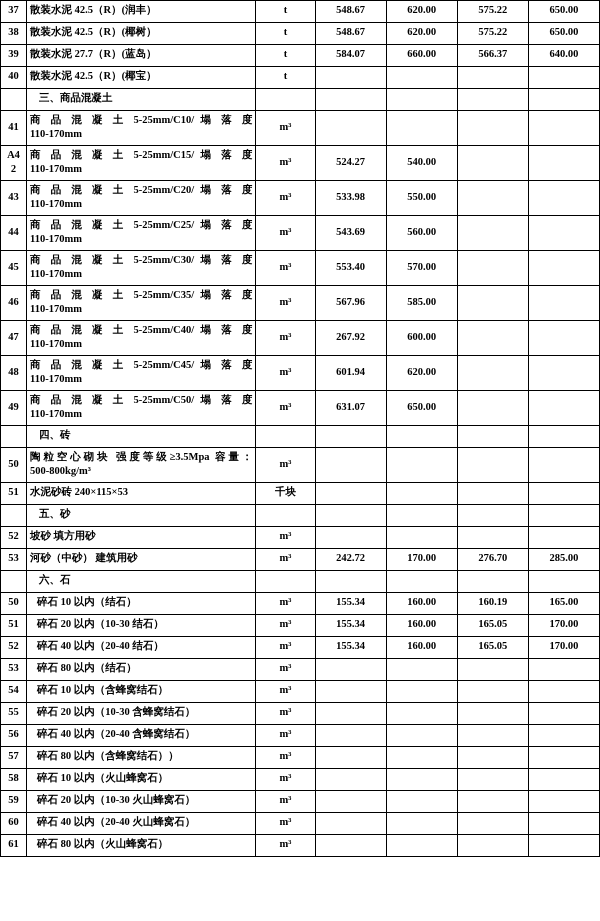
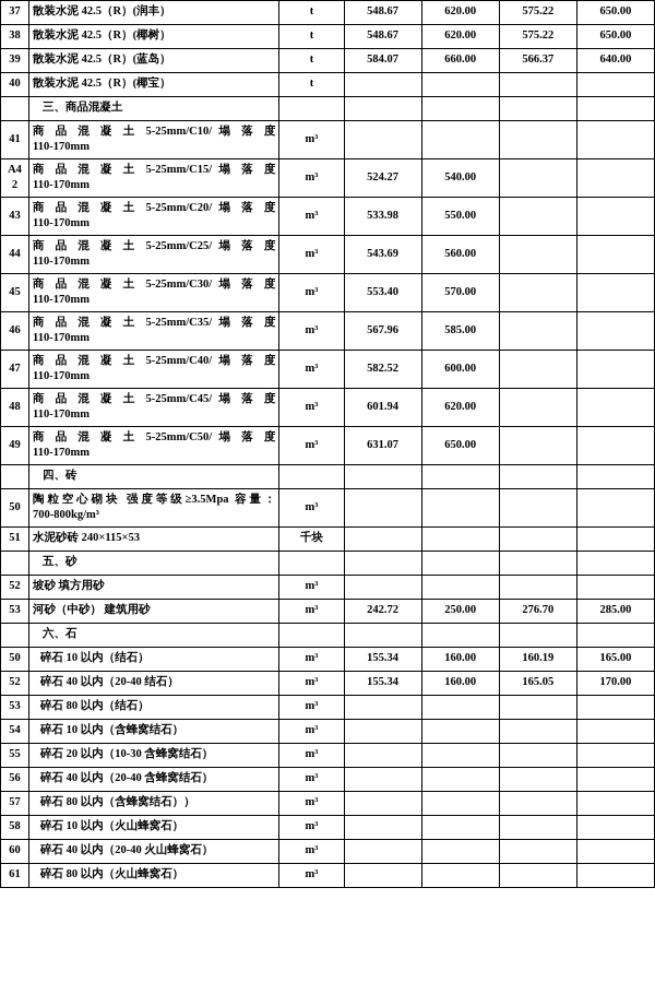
  37	散装水泥 42.5（R）(润丰）	t	548.67	620.00	575.22	650.00
  38	散装水泥 42.5（R）(椰树）	t	548.67	620.00	575.22	650.00
- 39	散装水泥 27.7（R）(蓝岛）	t	584.07	660.00	566.37	640.00
+ 39	散装水泥 42.5（R）(蓝岛）	t	584.07	660.00	566.37	640.00
  40	散装水泥 42.5（R）(椰宝）	t
  	三、商品混凝土
  41	商 品 混 凝 土 5-25mm/C10/ 塌 落 度110-170mm	m³
  A42	商 品 混 凝 土 5-25mm/C15/ 塌 落 度110-170mm	m³	524.27	540.00
  43	商 品 混 凝 土 5-25mm/C20/ 塌 落 度110-170mm	m³	533.98	550.00
  44	商 品 混 凝 土 5-25mm/C25/ 塌 落 度110-170mm	m³	543.69	560.00
  45	商 品 混 凝 土 5-25mm/C30/ 塌 落 度110-170mm	m³	553.40	570.00
  46	商 品 混 凝 土 5-25mm/C35/ 塌 落 度110-170mm	m³	567.96	585.00
- 47	商 品 混 凝 土 5-25mm/C40/ 塌 落 度110-170mm	m³	267.92	600.00
+ 47	商 品 混 凝 土 5-25mm/C40/ 塌 落 度110-170mm	m³	582.52	600.00
  48	商 品 混 凝 土 5-25mm/C45/ 塌 落 度110-170mm	m³	601.94	620.00
  49	商 品 混 凝 土 5-25mm/C50/ 塌 落 度110-170mm	m³	631.07	650.00
  	四、砖
- 50	陶粒空心砌块 强度等级≥3.5Mpa 容量：500-800kg/m³	m³
+ 50	陶粒空心砌块 强度等级≥3.5Mpa 容量：700-800kg/m³	m³
  51	水泥砂砖 240×115×53	千块
  	五、砂
  52	坡砂 填方用砂	m³
- 53	河砂（中砂） 建筑用砂	m³	242.72	170.00	276.70	285.00
+ 53	河砂（中砂） 建筑用砂	m³	242.72	250.00	276.70	285.00
  	六、石
  50	碎石 10 以内（结石）	m³	155.34	160.00	160.19	165.00
- 51	碎石 20 以内（10-30 结石）	m³	155.34	160.00	165.05	170.00
  52	碎石 40 以内（20-40 结石）	m³	155.34	160.00	165.05	170.00
  53	碎石 80 以内（结石）	m³
  54	碎石 10 以内（含蜂窝结石）	m³
  55	碎石 20 以内（10-30 含蜂窝结石）	m³
  56	碎石 40 以内（20-40 含蜂窝结石）	m³
  57	碎石 80 以内（含蜂窝结石））	m³
  58	碎石 10 以内（火山蜂窝石）	m³
- 59	碎石 20 以内（10-30 火山蜂窝石）	m³
  60	碎石 40 以内（20-40 火山蜂窝石）	m³
  61	碎石 80 以内（火山蜂窝石）	m³
